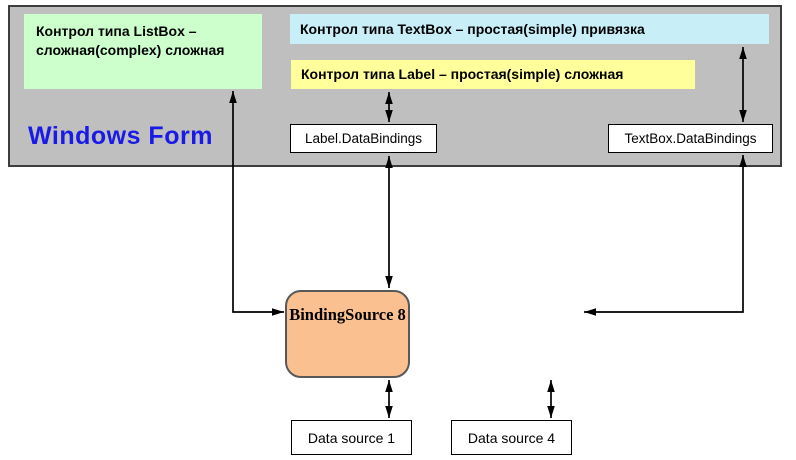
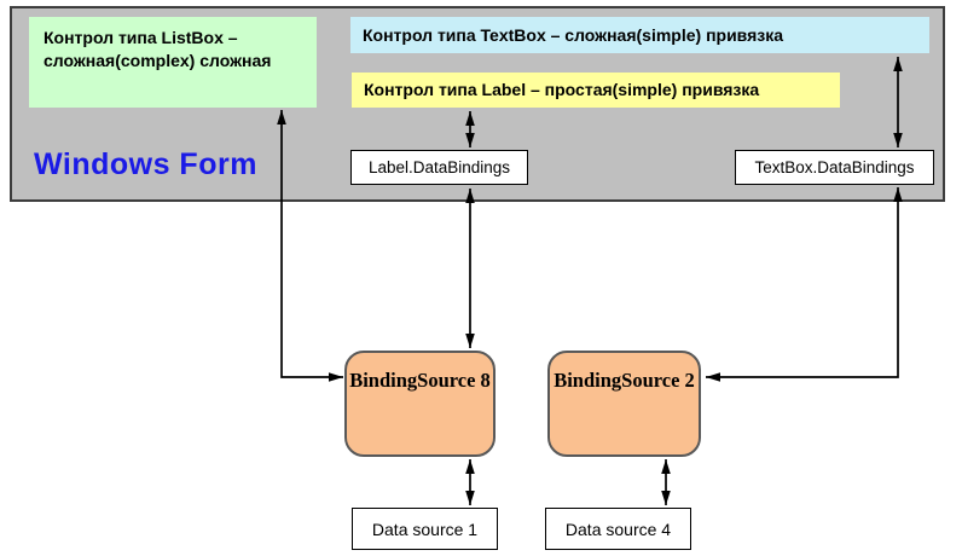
  Windows Form
  Контрол типа ListBox – сложная(complex) сложная
- Контрол типа TextBox – простая(simple) привязка
+ Контрол типа TextBox – сложная(simple) привязка
- Контрол типа Label – простая(simple) сложная
+ Контрол типа Label – простая(simple) привязка
  Label.DataBindings
  TextBox.DataBindings
  BindingSource 8
+ BindingSource 2
  Data source 1
  Data source 4
